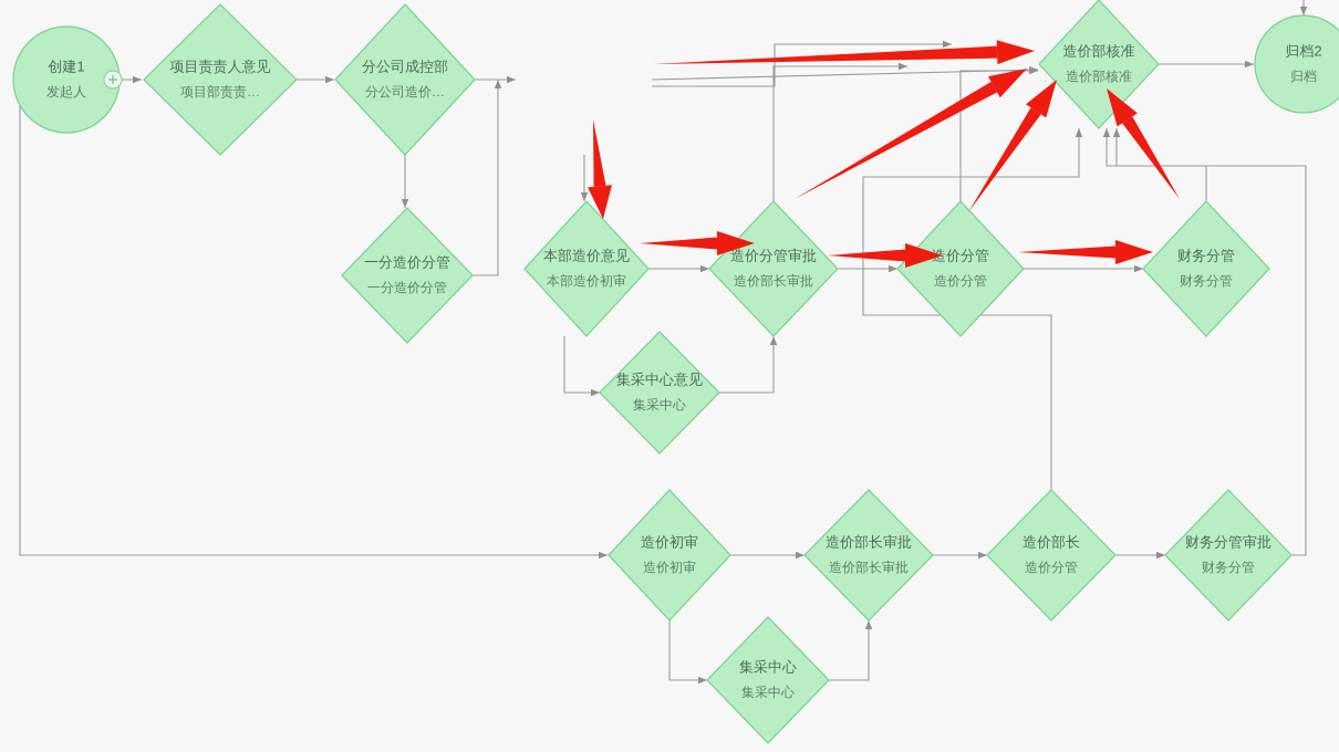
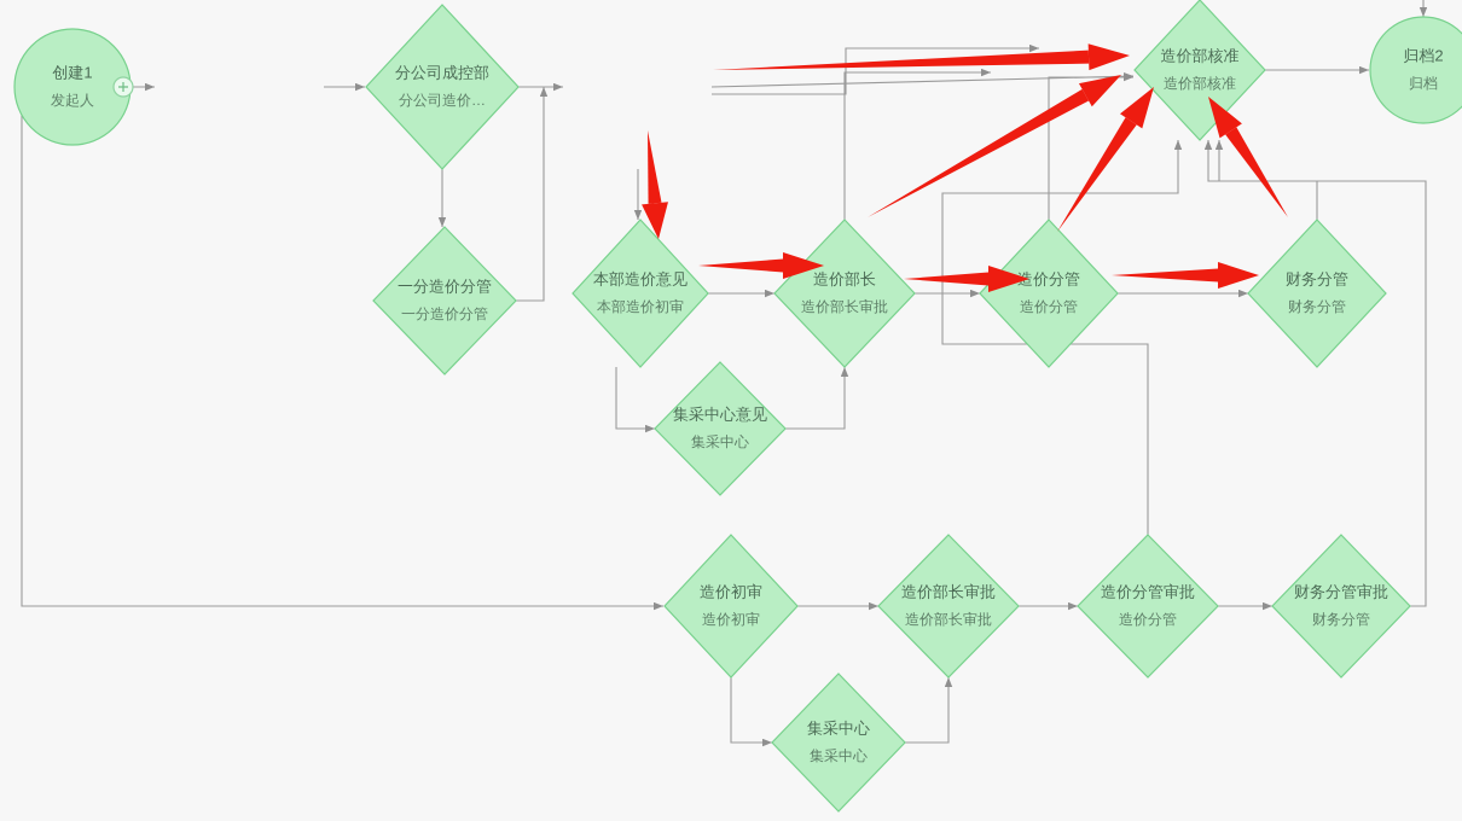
  创建1
  发起人
- 项目责责人意见
- 项目部责责…
  分公司成控部
  分公司造价…
  造价部核准
  造价部核准
  归档2
  归档
  一分造价分管
  一分造价分管
  本部造价意见
  本部造价初审
- 造价分管审批
+ 造价部长
  造价部长审批
  价分管
  造价分管
  财务分管
  财务分管
  集采中心意见
  集采中心
  造价初审
  造价初审
  造价部长审批
  造价部长审批
- 造价部长
+ 造价分管审批
  造价分管
  财务分管审批
  财务分管
  集采中心
  集采中心
